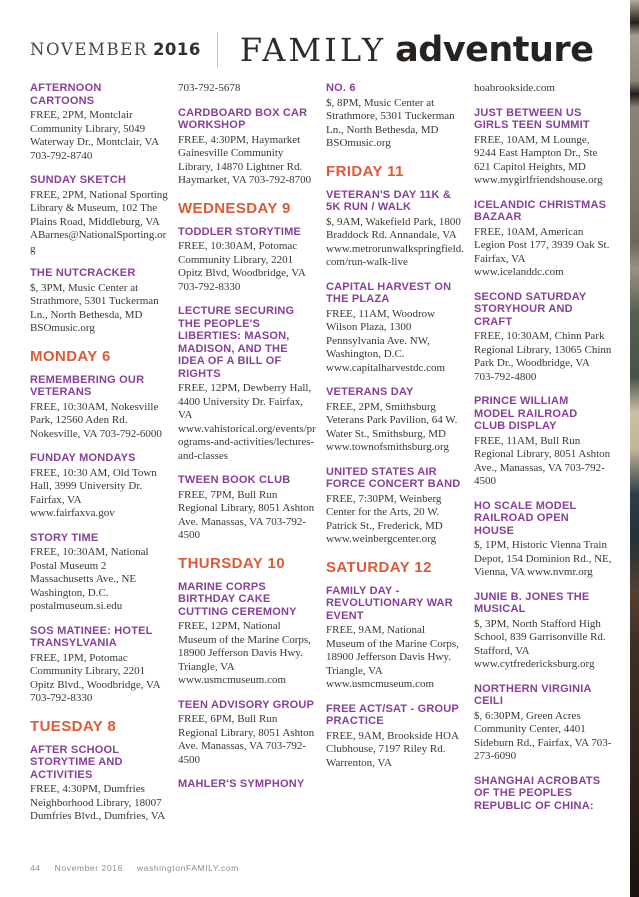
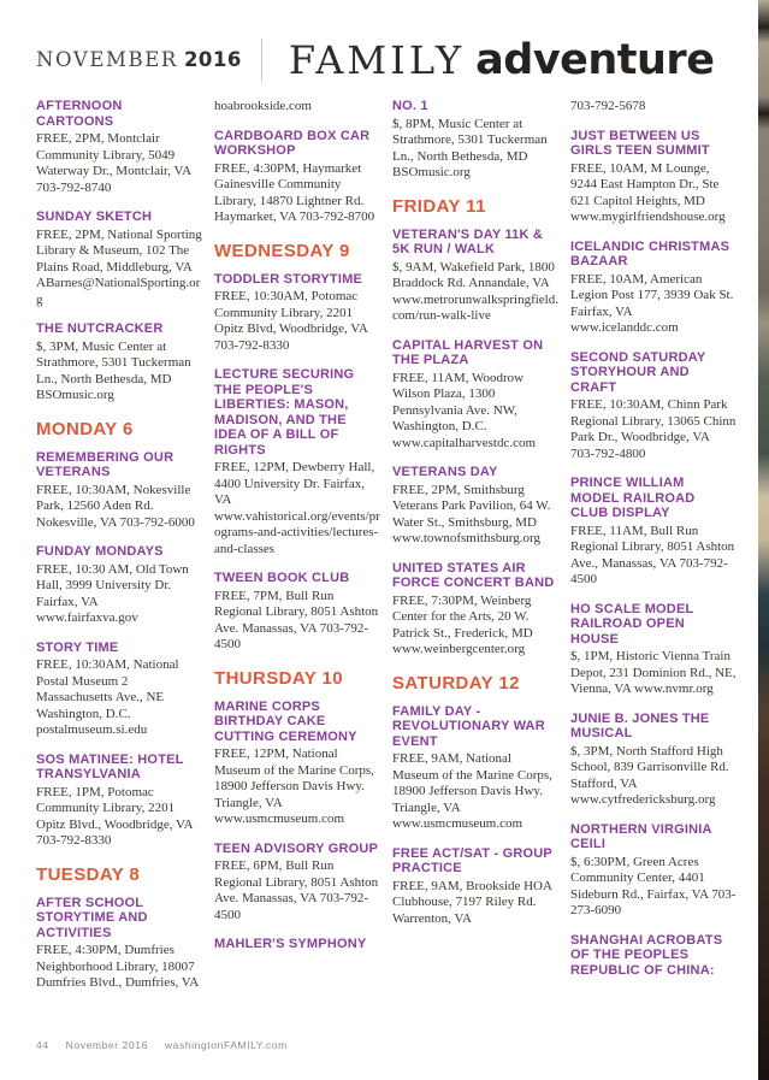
  NOVEMBER 2016
  FAMILY
  adventure
  AFTERNOON CARTOONS
  FREE, 2PM, Montclair Community Library, 5049 Waterway Dr., Montclair, VA 703-792-8740
  SUNDAY SKETCH
  FREE, 2PM, National Sporting Library & Museum, 102 The Plains Road, Middleburg, VA ABarnes@NationalSporting.org
  THE NUTCRACKER
  $, 3PM, Music Center at Strathmore, 5301 Tuckerman Ln., North Bethesda, MD BSOmusic.org
  MONDAY 6
  REMEMBERING OUR VETERANS
  FREE, 10:30AM, Nokesville Park, 12560 Aden Rd. Nokesville, VA 703-792-6000
  FUNDAY MONDAYS
  FREE, 10:30 AM, Old Town Hall, 3999 University Dr. Fairfax, VA www.fairfaxva.gov
  STORY TIME
  FREE, 10:30AM, National Postal Museum 2 Massachusetts Ave., NE Washington, D.C. postalmuseum.si.edu
  SOS MATINEE: HOTEL TRANSYLVANIA
  FREE, 1PM, Potomac Community Library, 2201 Opitz Blvd., Woodbridge, VA 703-792-8330
  TUESDAY 8
  AFTER SCHOOL STORYTIME AND ACTIVITIES
  FREE, 4:30PM, Dumfries Neighborhood Library, 18007 Dumfries Blvd., Dumfries, VA
- 703-792-5678
+ hoabrookside.com
  CARDBOARD BOX CAR WORKSHOP
  FREE, 4:30PM, Haymarket Gainesville Community Library, 14870 Lightner Rd. Haymarket, VA 703-792-8700
  WEDNESDAY 9
  TODDLER STORYTIME
  FREE, 10:30AM, Potomac Community Library, 2201 Opitz Blvd, Woodbridge, VA 703-792-8330
  LECTURE SECURING THE PEOPLE'S LIBERTIES: MASON, MADISON, AND THE IDEA OF A BILL OF RIGHTS
  FREE, 12PM, Dewberry Hall, 4400 University Dr. Fairfax, VA www.vahistorical.org/events/programs-and-activities/lectures-and-classes
  TWEEN BOOK CLUB
  FREE, 7PM, Bull Run Regional Library, 8051 Ashton Ave. Manassas, VA 703-792-4500
  THURSDAY 10
  MARINE CORPS BIRTHDAY CAKE CUTTING CEREMONY
  FREE, 12PM, National Museum of the Marine Corps, 18900 Jefferson Davis Hwy. Triangle, VA www.usmcmuseum.com
  TEEN ADVISORY GROUP
  FREE, 6PM, Bull Run Regional Library, 8051 Ashton Ave. Manassas, VA 703-792-4500
  MAHLER'S SYMPHONY
- NO. 6
+ NO. 1
  $, 8PM, Music Center at Strathmore, 5301 Tuckerman Ln., North Bethesda, MD BSOmusic.org
  FRIDAY 11
  VETERAN'S DAY 11K & 5K RUN / WALK
  $, 9AM, Wakefield Park, 1800 Braddock Rd. Annandale, VA www.metrorunwalkspringfield.com/run-walk-live
  CAPITAL HARVEST ON THE PLAZA
  FREE, 11AM, Woodrow Wilson Plaza, 1300 Pennsylvania Ave. NW, Washington, D.C. www.capitalharvestdc.com
  VETERANS DAY
  FREE, 2PM, Smithsburg Veterans Park Pavilion, 64 W. Water St., Smithsburg, MD www.townofsmithsburg.org
  UNITED STATES AIR FORCE CONCERT BAND
  FREE, 7:30PM, Weinberg Center for the Arts, 20 W. Patrick St., Frederick, MD www.weinbergcenter.org
  SATURDAY 12
  FAMILY DAY - REVOLUTIONARY WAR EVENT
  FREE, 9AM, National Museum of the Marine Corps, 18900 Jefferson Davis Hwy. Triangle, VA www.usmcmuseum.com
  FREE ACT/SAT - GROUP PRACTICE
  FREE, 9AM, Brookside HOA Clubhouse, 7197 Riley Rd. Warrenton, VA
- hoabrookside.com
+ 703-792-5678
  JUST BETWEEN US GIRLS TEEN SUMMIT
  FREE, 10AM, M Lounge, 9244 East Hampton Dr., Ste 621 Capitol Heights, MD www.mygirlfriendshouse.org
  ICELANDIC CHRISTMAS BAZAAR
  FREE, 10AM, American Legion Post 177, 3939 Oak St. Fairfax, VA www.icelanddc.com
  SECOND SATURDAY STORYHOUR AND CRAFT
  FREE, 10:30AM, Chinn Park Regional Library, 13065 Chinn Park Dr., Woodbridge, VA 703-792-4800
  PRINCE WILLIAM MODEL RAILROAD CLUB DISPLAY
  FREE, 11AM, Bull Run Regional Library, 8051 Ashton Ave., Manassas, VA 703-792-4500
  HO SCALE MODEL RAILROAD OPEN HOUSE
- $, 1PM, Historic Vienna Train Depot, 154 Dominion Rd., NE, Vienna, VA www.nvmr.org
+ $, 1PM, Historic Vienna Train Depot, 231 Dominion Rd., NE, Vienna, VA www.nvmr.org
  JUNIE B. JONES THE MUSICAL
  $, 3PM, North Stafford High School, 839 Garrisonville Rd. Stafford, VA www.cytfredericksburg.org
  NORTHERN VIRGINIA CEILI
  $, 6:30PM, Green Acres Community Center, 4401 Sideburn Rd., Fairfax, VA 703-273-6090
  SHANGHAI ACROBATS OF THE PEOPLES REPUBLIC OF CHINA:
  44 November 2016 washingtonFAMILY.com
